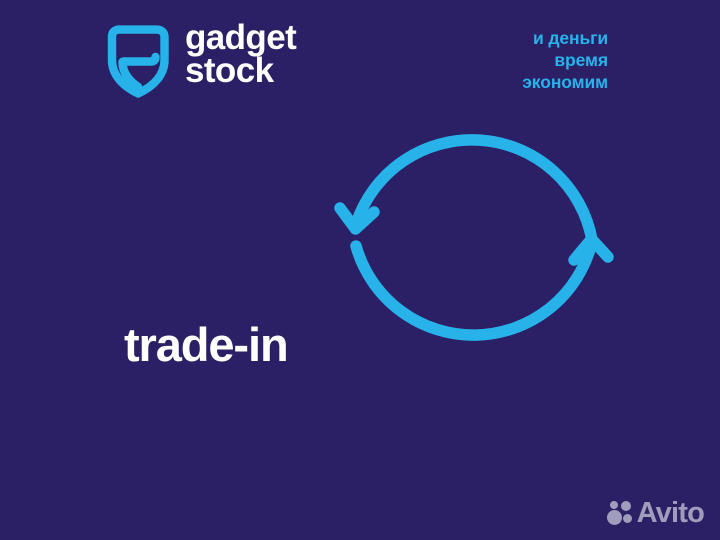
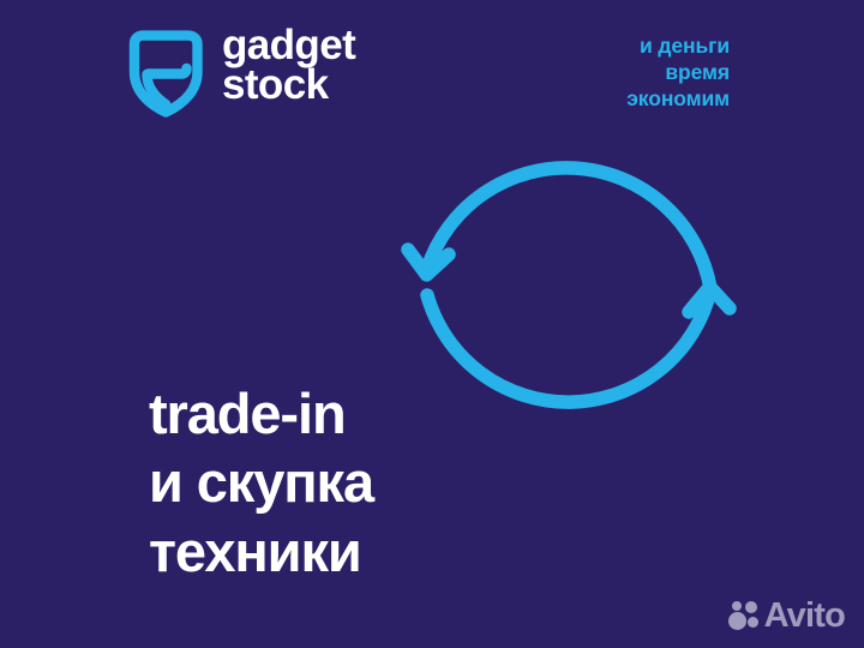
  gadget
  stock
  и деньги
  время
  экономим
  trade-in
+ и скупка
+ техники
  Avito
